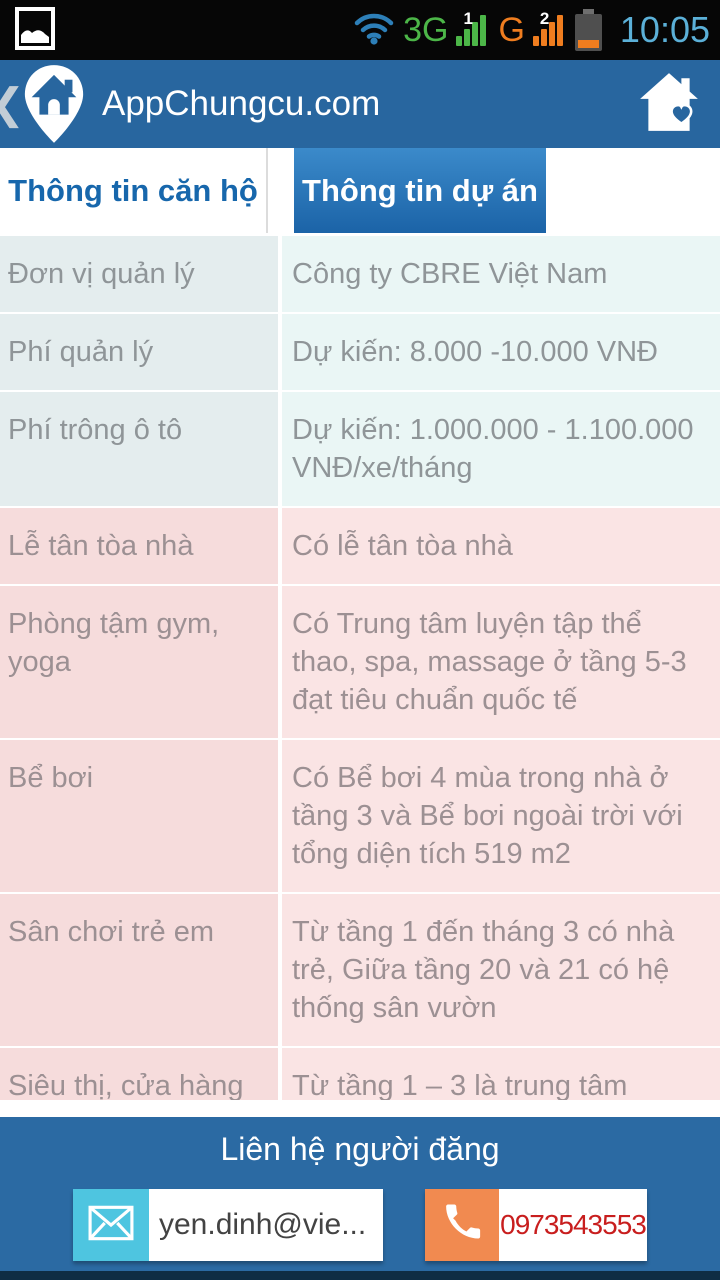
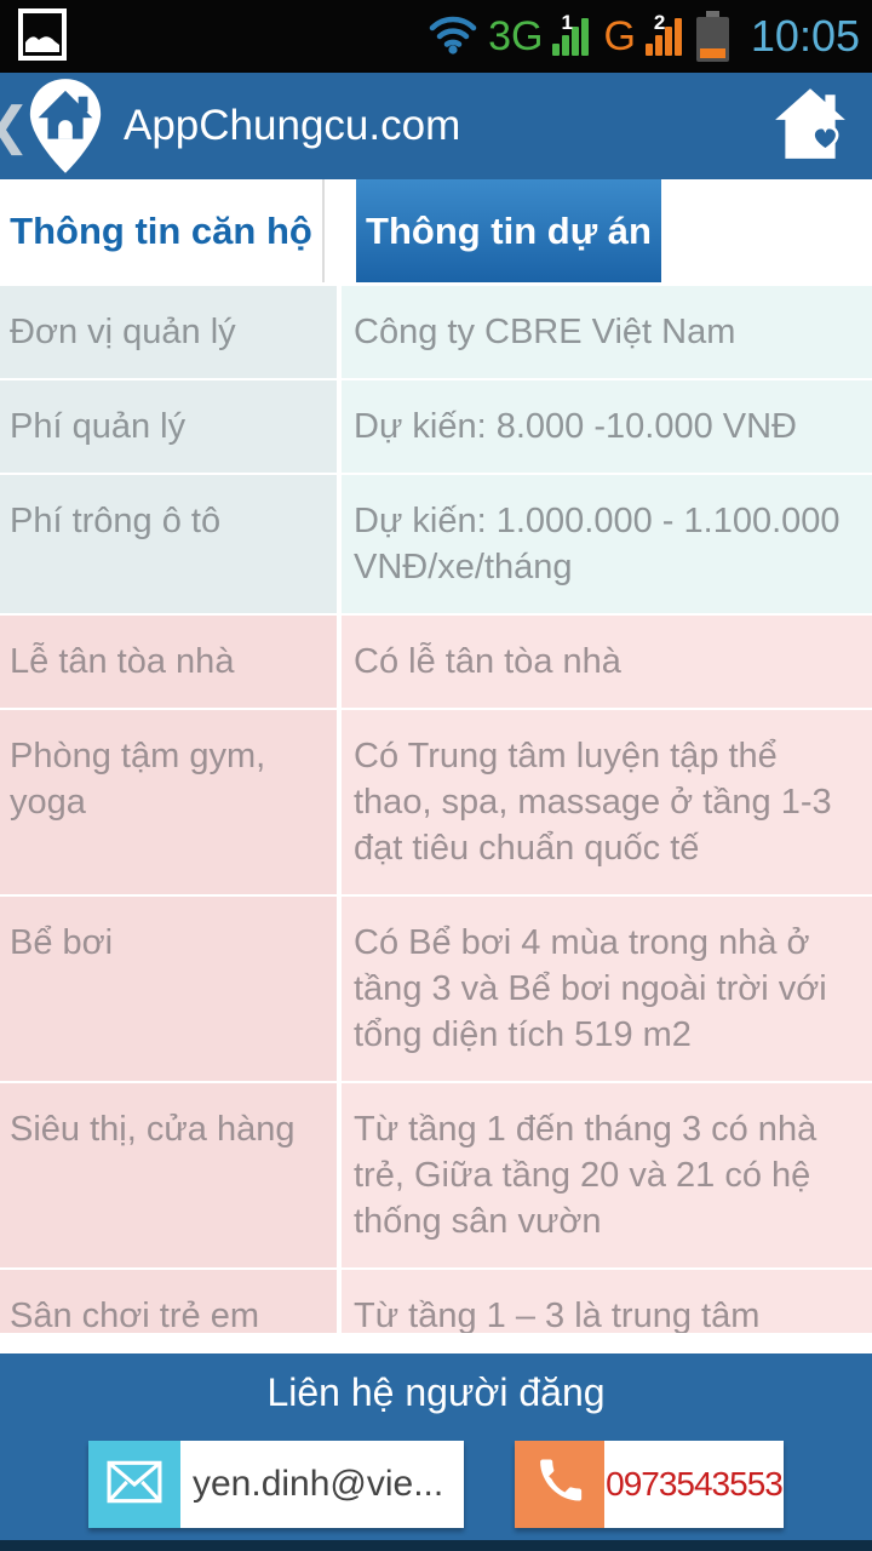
  3G
  1
  G
  2
  10:05
  ❮
  AppChungcu.com
  Thông tin căn hộ
  Thông tin dự án
  Đơn vị quản lý
  Công ty CBRE Việt Nam
  Phí quản lý
  Dự kiến: 8.000 -10.000 VNĐ
  Phí trông ô tô
  Dự kiến: 1.000.000 - 1.100.000 VNĐ/xe/tháng
  Lễ tân tòa nhà
  Có lễ tân tòa nhà
  Phòng tậm gym, yoga
- Có Trung tâm luyện tập thể thao, spa, massage ở tầng 5-3 đạt tiêu chuẩn quốc tế
+ Có Trung tâm luyện tập thể thao, spa, massage ở tầng 1-3 đạt tiêu chuẩn quốc tế
  Bể bơi
  Có Bể bơi 4 mùa trong nhà ở tầng 3 và Bể bơi ngoài trời với tổng diện tích 519 m2
- Sân chơi trẻ em
+ Siêu thị, cửa hàng
  Từ tầng 1 đến tháng 3 có nhà trẻ, Giữa tầng 20 và 21 có hệ thống sân vườn
- Siêu thị, cửa hàng
+ Sân chơi trẻ em
  Từ tầng 1 – 3 là trung tâm
  Liên hệ người đăng
  yen.dinh@vie...
  0973543553
